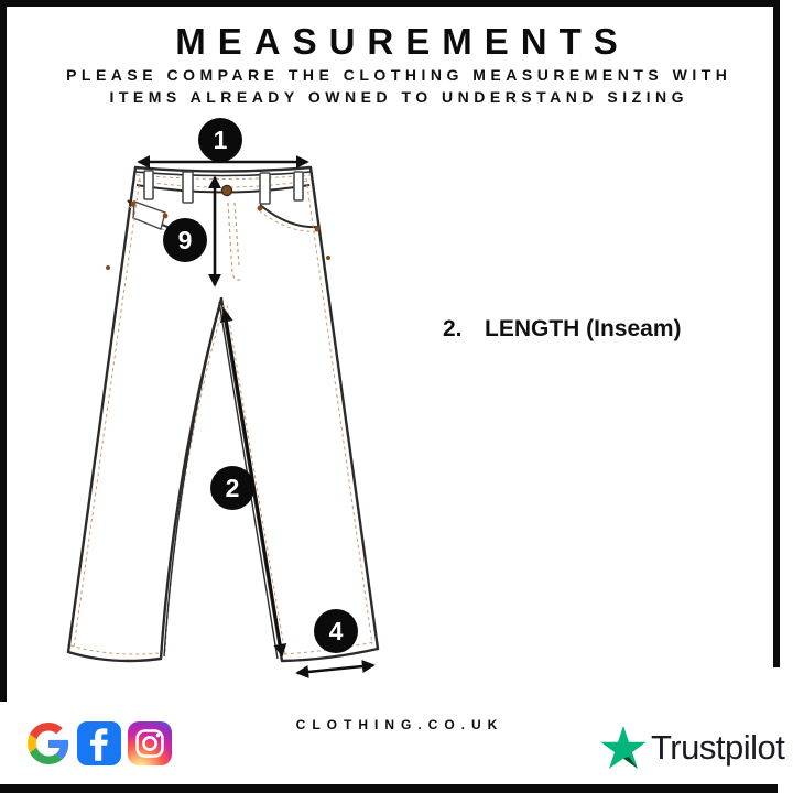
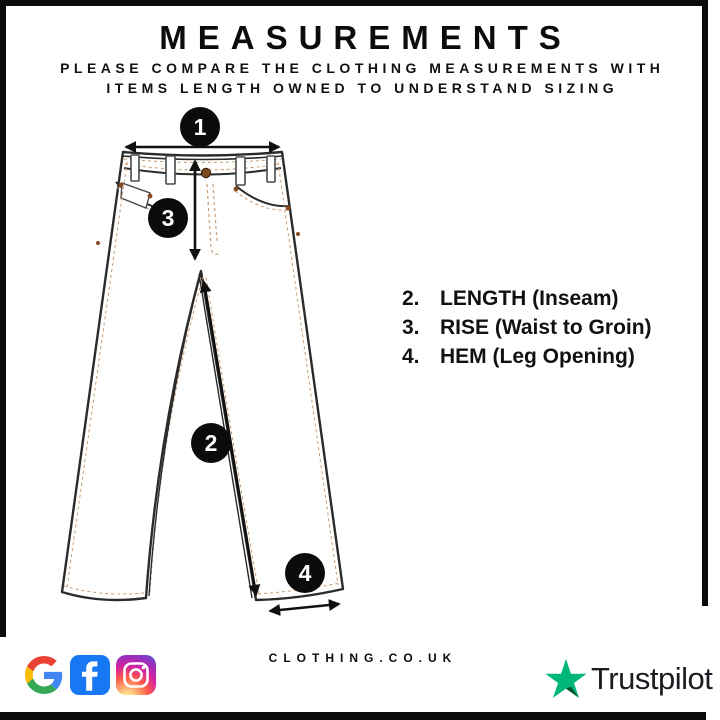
  MEASUREMENTS
  PLEASE COMPARE THE CLOTHING MEASUREMENTS WITH
- ITEMS ALREADY OWNED TO UNDERSTAND SIZING
+ ITEMS LENGTH OWNED TO UNDERSTAND SIZING
  1
- 9
+ 3
  2
  4
  2.
  LENGTH (Inseam)
+ 3.
+ RISE (Waist to Groin)
+ 4.
+ HEM (Leg Opening)
  CLOTHING.CO.UK
  Trustpilot
